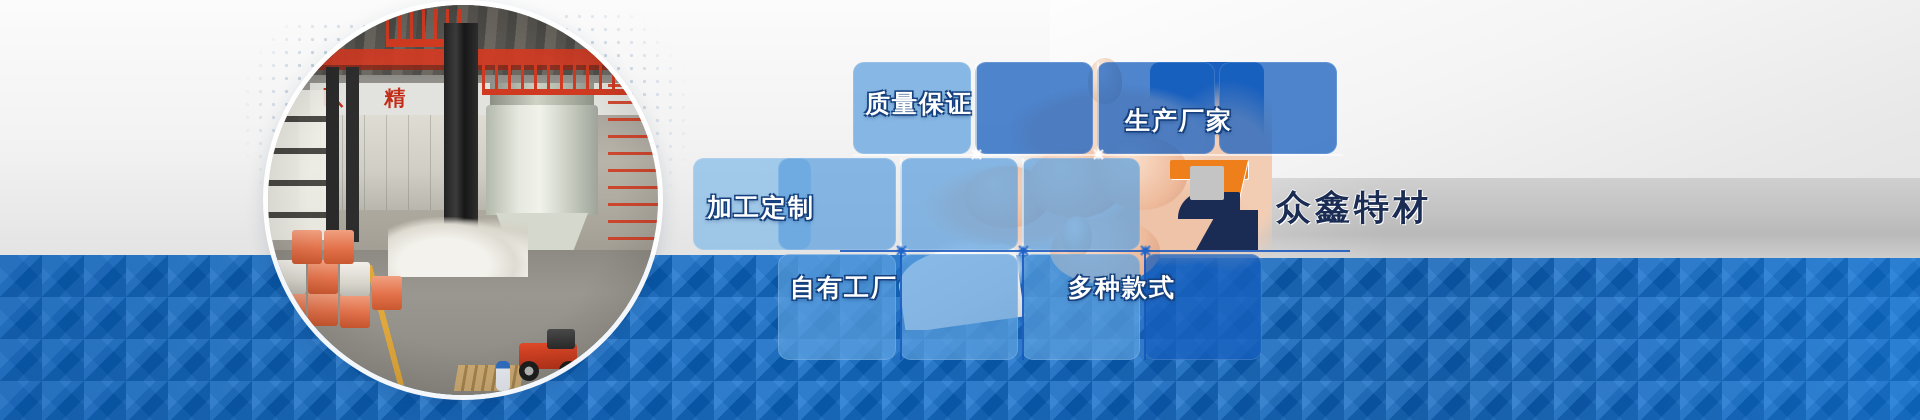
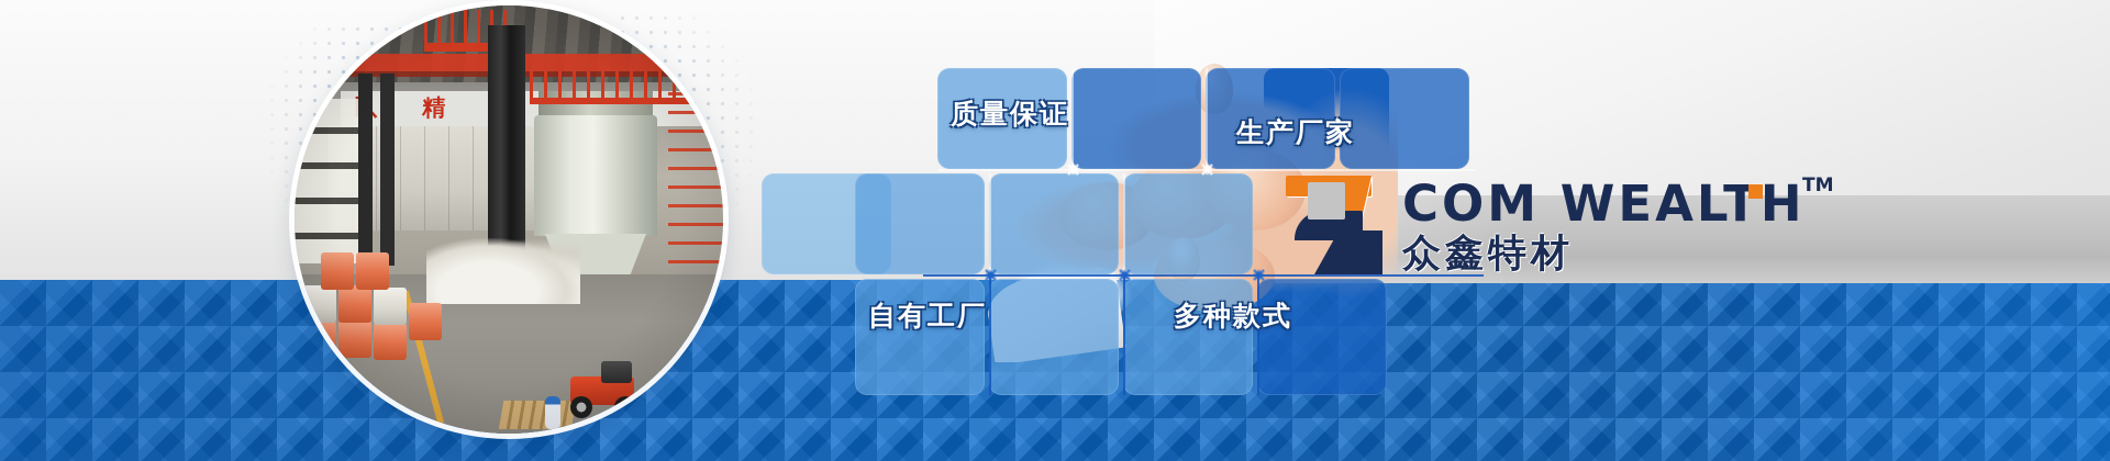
  质量保证
- 加工定制
  生产厂家
  自有工厂
  多种款式
+ COM WEALTH
+ TM
  众鑫特材
